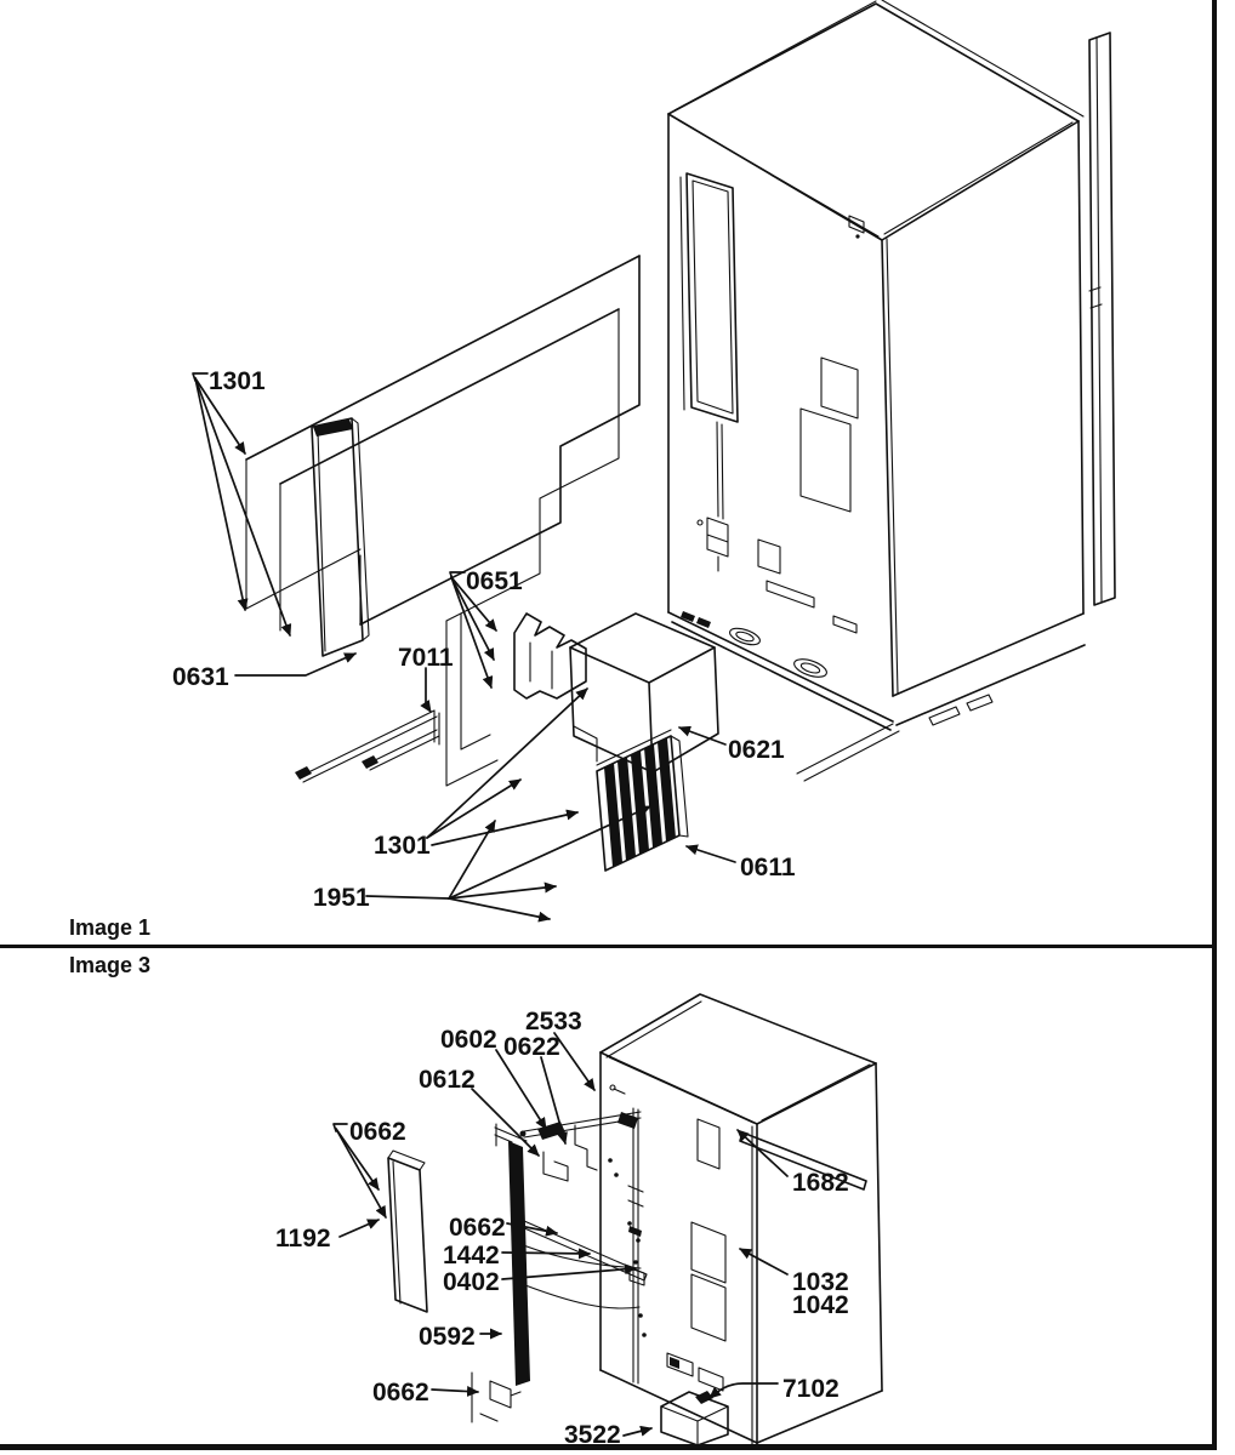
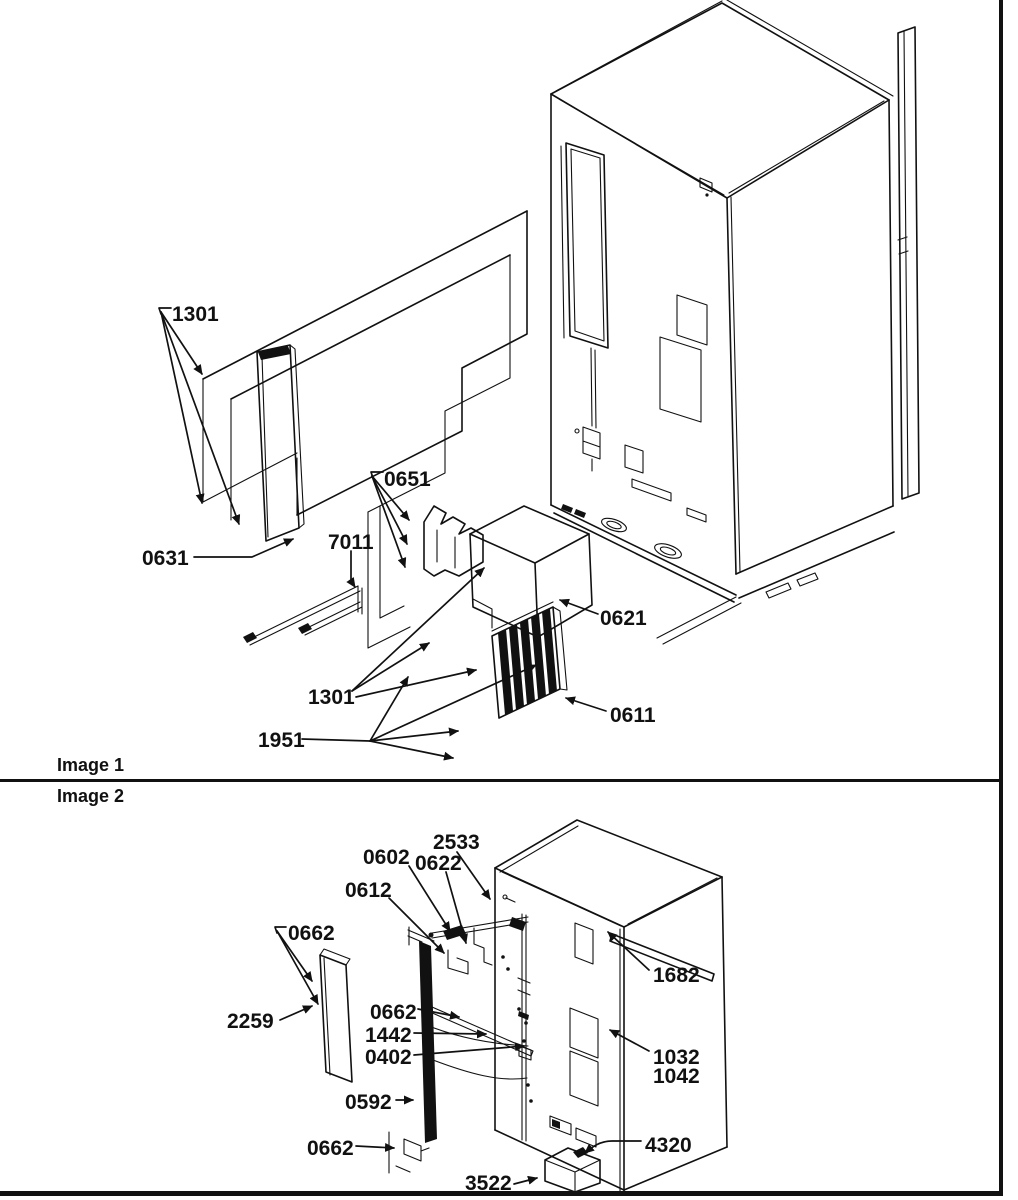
  Image 1
- Image 3
+ Image 2
  1301
  0631
  7011
  0651
  0621
  1301
  1951
  0611
  2533
  0602
  0622
  0612
  0662
- 1192
+ 2259
  0662
  1442
  0402
  0592
  0662
  3522
  1682
  1032
  1042
- 7102
+ 4320
